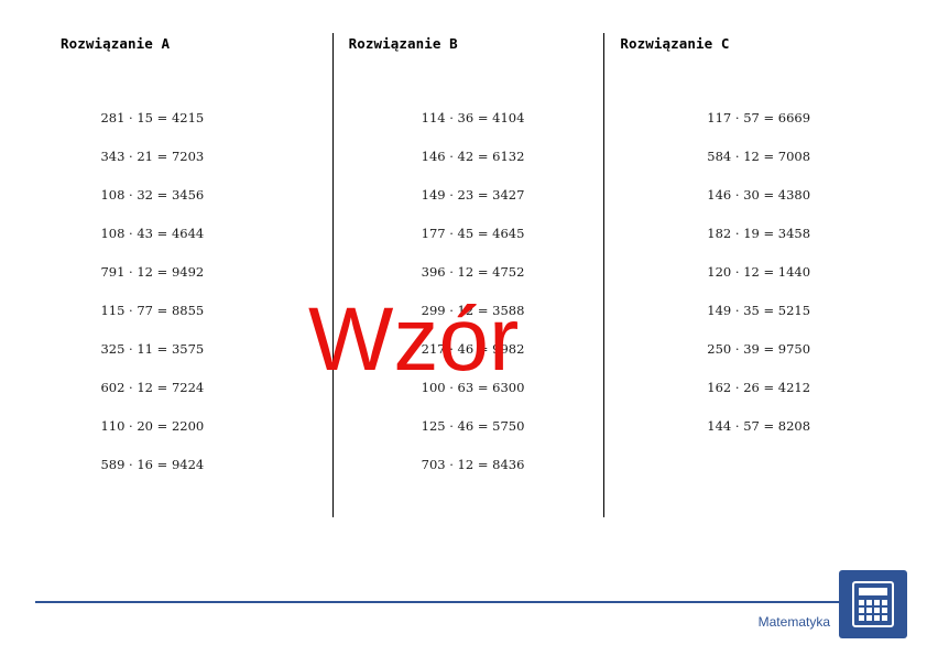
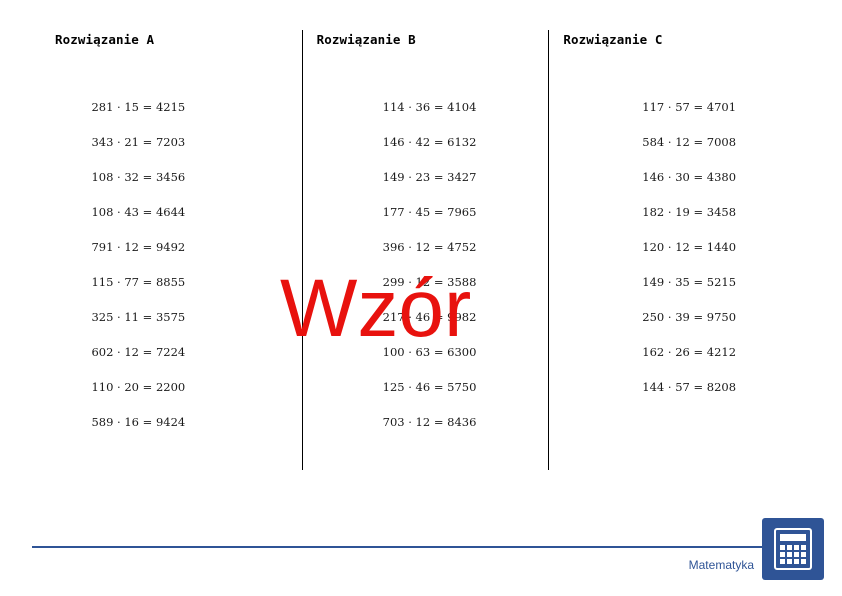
  Rozwiązanie A
  281 · 15 = 4215
  343 · 21 = 7203
  108 · 32 = 3456
  108 · 43 = 4644
  791 · 12 = 9492
  115 · 77 = 8855
  325 · 11 = 3575
  602 · 12 = 7224
  110 · 20 = 2200
  589 · 16 = 9424
  Rozwiązanie B
  114 · 36 = 4104
  146 · 42 = 6132
  149 · 23 = 3427
- 177 · 45 = 4645
+ 177 · 45 = 7965
  396 · 12 = 4752
  299 · 12 = 3588
  217 · 46 = 9982
  100 · 63 = 6300
  125 · 46 = 5750
  703 · 12 = 8436
  Rozwiązanie C
- 117 · 57 = 6669
+ 117 · 57 = 4701
  584 · 12 = 7008
  146 · 30 = 4380
  182 · 19 = 3458
  120 · 12 = 1440
  149 · 35 = 5215
  250 · 39 = 9750
  162 · 26 = 4212
  144 · 57 = 8208
  Wzór
  Matematyka
